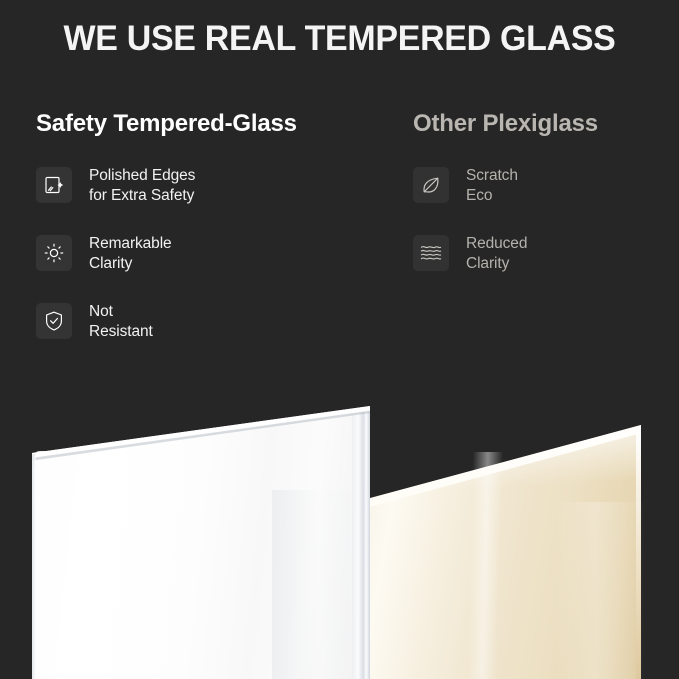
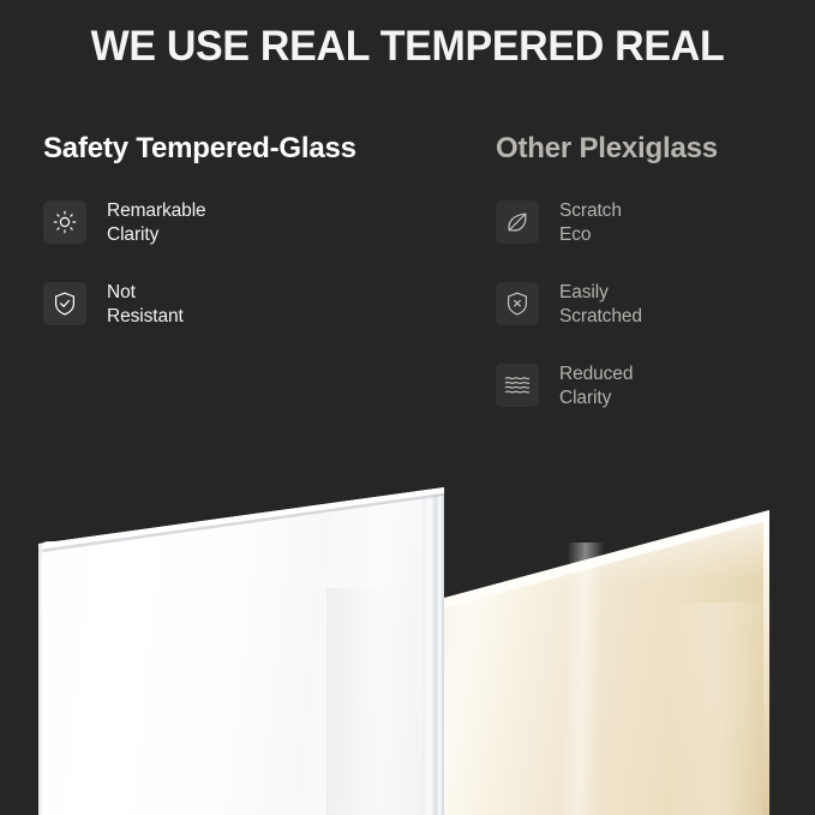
- WE USE REAL TEMPERED GLASS
+ WE USE REAL TEMPERED REAL
  Safety Tempered-Glass
- Polished Edges
- for Extra Safety
  Remarkable
  Clarity
  Not
  Resistant
  Other Plexiglass
  Scratch
  Eco
+ Easily
+ Scratched
  Reduced
  Clarity
